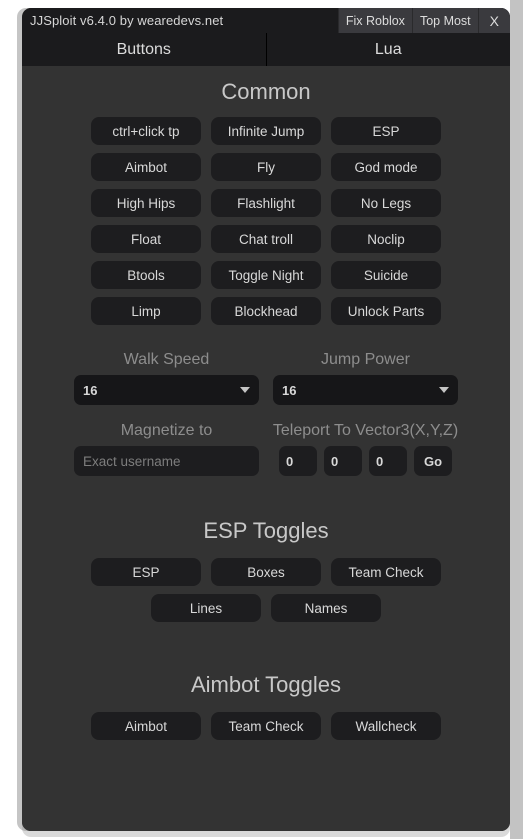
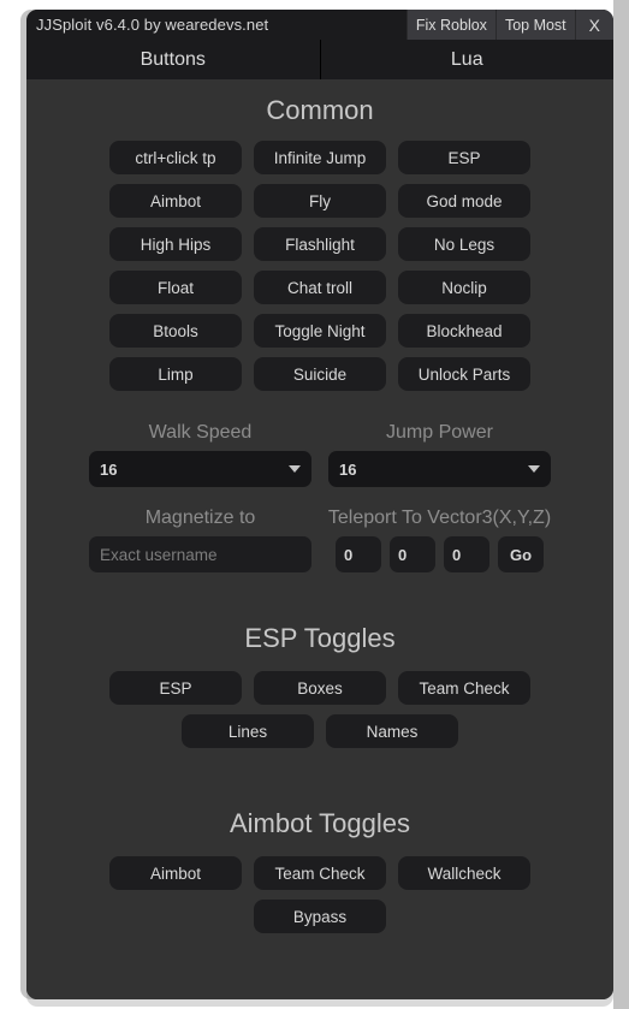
  JJSploit v6.4.0 by wearedevs.net
  Fix Roblox
  Top Most
  X
  Buttons
  Lua
  Common
  ctrl+click tp
  Infinite Jump
  ESP
  Aimbot
  Fly
  God mode
  High Hips
  Flashlight
  No Legs
  Float
  Chat troll
  Noclip
  Btools
  Toggle Night
- Suicide
+ Blockhead
  Limp
- Blockhead
+ Suicide
  Unlock Parts
  Walk Speed
  16
  Jump Power
  16
  Magnetize to
  Exact username
  Teleport To Vector3(X,Y,Z)
  0
  0
  0
  Go
  ESP Toggles
  ESP
  Boxes
  Team Check
  Lines
  Names
  Aimbot Toggles
  Aimbot
  Team Check
  Wallcheck
+ Bypass
